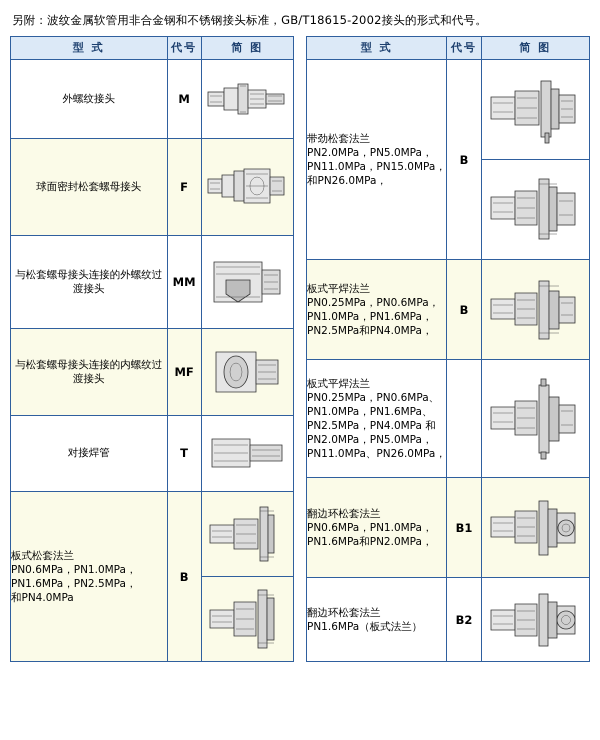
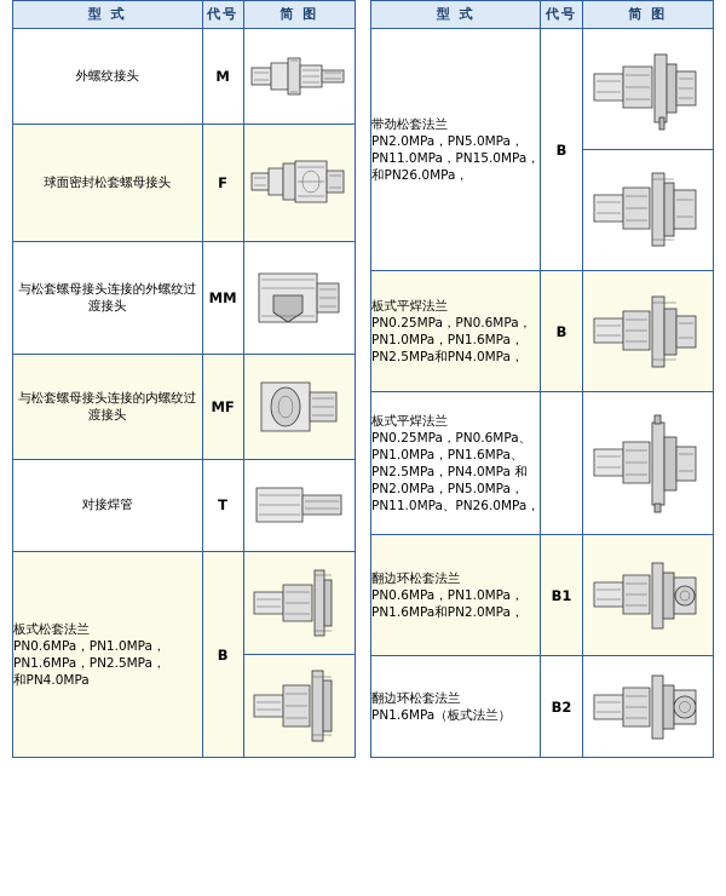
- 另附：波纹金属软管用非合金钢和不锈钢接头标准，GB/T18615-2002接头的形式和代号。
  型 式	代号	简 图
  外螺纹接头	M
  球面密封松套螺母接头	F
  与松套螺母接头连接的外螺纹过渡接头	MM
  与松套螺母接头连接的内螺纹过渡接头	MF
  对接焊管	T
  板式松套法兰 PN0.6MPa，PN1.0MPa， PN1.6MPa，PN2.5MPa， 和PN4.0MPa	B
  型 式	代号	简 图
  带劲松套法兰 PN2.0MPa，PN5.0MPa， PN11.0MPa，PN15.0MPa， 和PN26.0MPa，	B
  板式平焊法兰 PN0.25MPa，PN0.6MPa， PN1.0MPa，PN1.6MPa， PN2.5MPa和PN4.0MPa，	B
  板式平焊法兰 PN0.25MPa，PN0.6MPa、 PN1.0MPa，PN1.6MPa、 PN2.5MPa，PN4.0MPa 和 PN2.0MPa，PN5.0MPa， PN11.0MPa、PN26.0MPa，
  翻边环松套法兰 PN0.6MPa，PN1.0MPa， PN1.6MPa和PN2.0MPa，	B1
  翻边环松套法兰 PN1.6MPa（板式法兰）	B2
